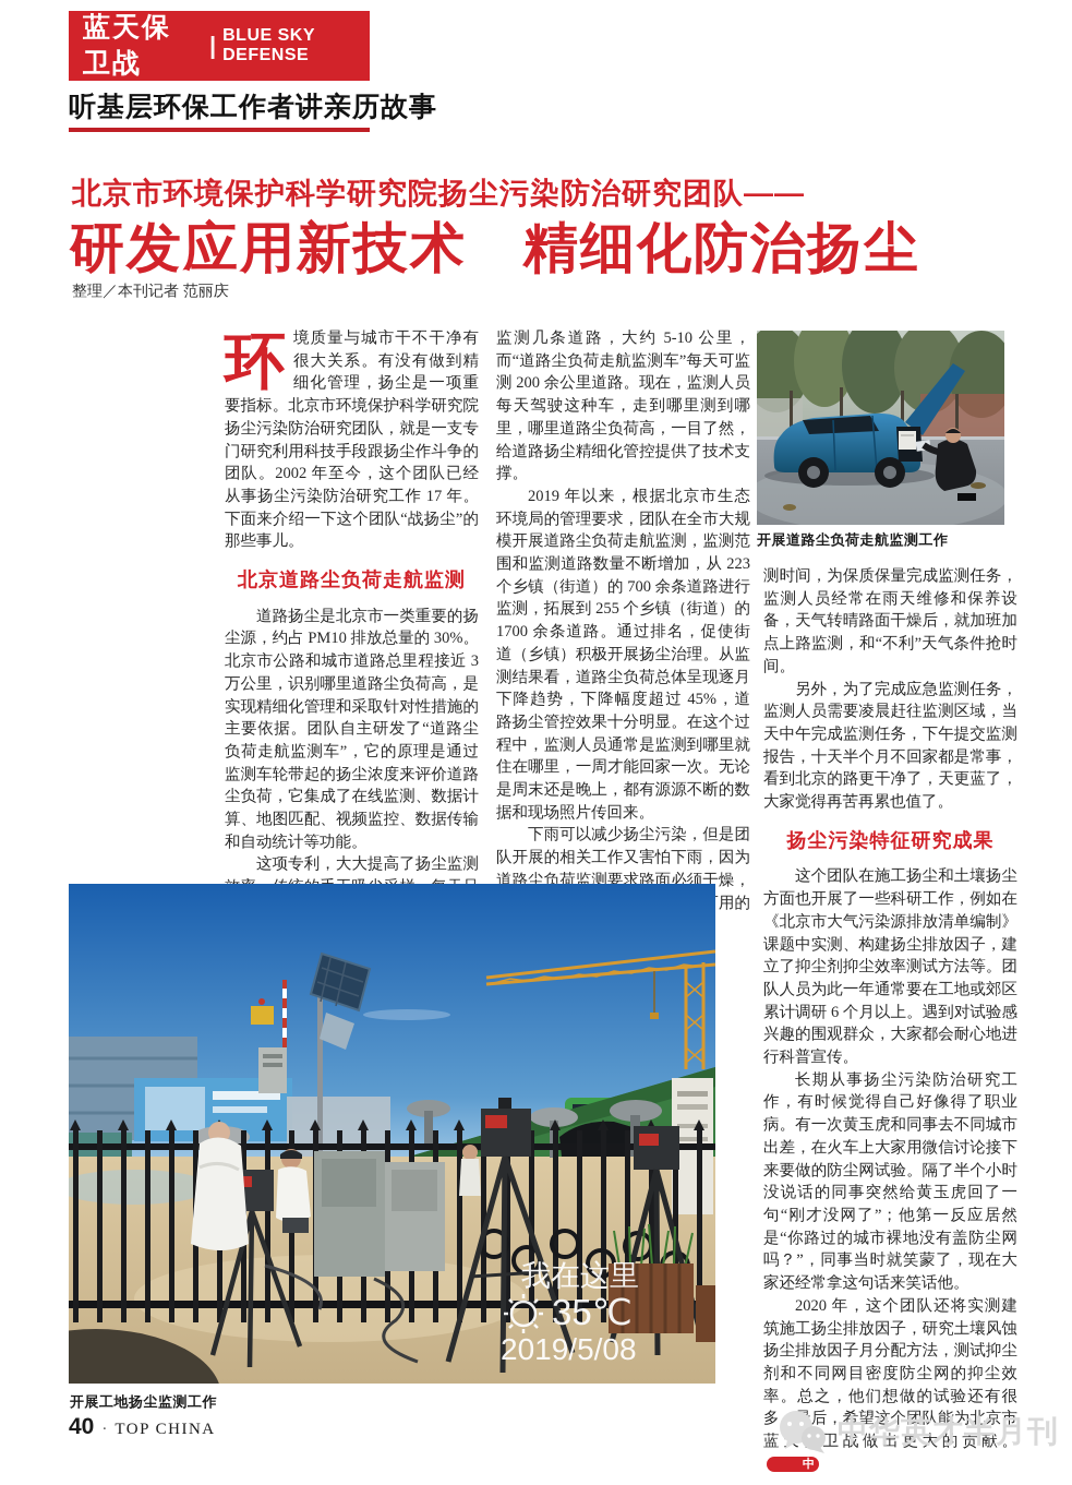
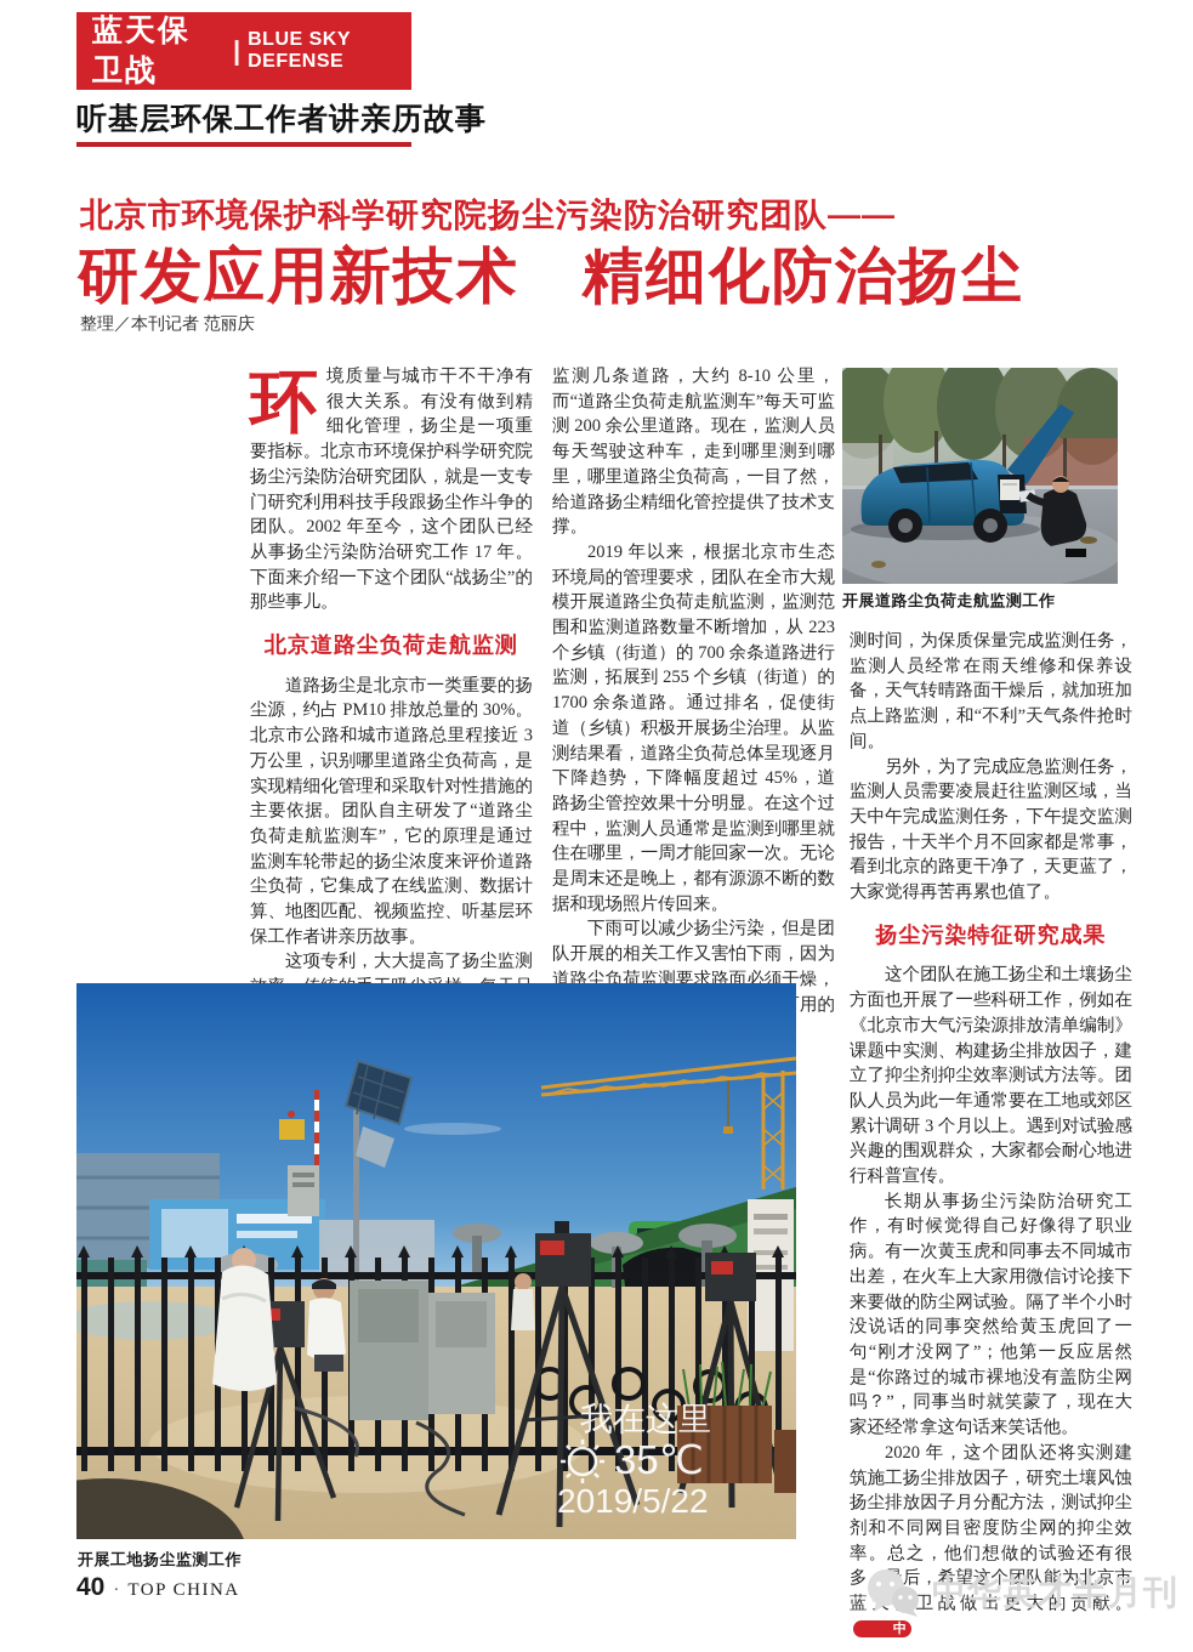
  蓝天保卫战
  |
  BLUE SKY DEFENSE
  听基层环保工作者讲亲历故事
  北京市环境保护科学研究院扬尘污染防治研究团队——
  研发应用新技术 精细化防治扬尘
  整理／本刊记者 范丽庆
  环
  境质量与城市干不干净有很大关系。有没有做到精细化管理，扬尘是一项重要指标。北京市环境保护科学研究院扬尘污染防治研究团队，就是一支专门研究利用科技手段跟扬尘作斗争的团队。2002 年至今，这个团队已经从事扬尘污染防治研究工作 17 年。下面来介绍一下这个团队“战扬尘”的那些事儿。
  北京道路尘负荷走航监测
- 道路扬尘是北京市一类重要的扬尘源，约占 PM10 排放总量的 30%。北京市公路和城市道路总里程接近 3 万公里，识别哪里道路尘负荷高，是实现精细化管理和采取针对性措施的主要依据。团队自主研发了“道路尘负荷走航监测车”，它的原理是通过监测车轮带起的扬尘浓度来评价道路尘负荷，它集成了在线监测、数据计算、地图匹配、视频监控、数据传输和自动统计等功能。
+ 道路扬尘是北京市一类重要的扬尘源，约占 PM10 排放总量的 30%。北京市公路和城市道路总里程接近 3 万公里，识别哪里道路尘负荷高，是实现精细化管理和采取针对性措施的主要依据。团队自主研发了“道路尘负荷走航监测车”，它的原理是通过监测车轮带起的扬尘浓度来评价道路尘负荷，它集成了在线监测、数据计算、地图匹配、视频监控、听基层环保工作者讲亲历故事。
- 监测几条道路，大约 5-10 公里，而“道路尘负荷走航监测车”每天可监测 200 余公里道路。现在，监测人员每天驾驶这种车，走到哪里测到哪里，哪里道路尘负荷高，一目了然，给道路扬尘精细化管控提供了技术支撑。
+ 监测几条道路，大约 8-10 公里，而“道路尘负荷走航监测车”每天可监测 200 余公里道路。现在，监测人员每天驾驶这种车，走到哪里测到哪里，哪里道路尘负荷高，一目了然，给道路扬尘精细化管控提供了技术支撑。
  2019 年以来，根据北京市生态环境局的管理要求，团队在全市大规模开展道路尘负荷走航监测，监测范围和监测道路数量不断增加，从 223 个乡镇（街道）的 700 余条道路进行监测，拓展到 255 个乡镇（街道）的 1700 余条道路。通过排名，促使街道（乡镇）积极开展扬尘治理。从监测结果看，道路尘负荷总体呈现逐月下降趋势，下降幅度超过 45%，道路扬尘管控效果十分明显。在这个过程中，监测人员通常是监测到哪里就住在哪里，一周才能回家一次。无论是周末还是晚上，都有源源不断的数据和现场照片传回来。
  下雨可以减少扬尘污染，但是团队开展的相关工作又害怕下雨，因为道路尘负荷监测要求路面必须干燥，用的
  测时间，为保质保量完成监测任务，监测人员经常在雨天维修和保养设备，天气转晴路面干燥后，就加班加点上路监测，和“不利”天气条件抢时间。
  另外，为了完成应急监测任务，监测人员需要凌晨赶往监测区域，当天中午完成监测任务，下午提交监测报告，十天半个月不回家都是常事，看到北京的路更干净了，天更蓝了，大家觉得再苦再累也值了。
  扬尘污染特征研究成果
- 这个团队在施工扬尘和土壤扬尘方面也开展了一些科研工作，例如在《北京市大气污染源排放清单编制》课题中实测、构建扬尘排放因子，建立了抑尘剂抑尘效率测试方法等。团队人员为此一年通常要在工地或郊区累计调研 6 个月以上。遇到对试验感兴趣的围观群众，大家都会耐心地进行科普宣传。
+ 这个团队在施工扬尘和土壤扬尘方面也开展了一些科研工作，例如在《北京市大气污染源排放清单编制》课题中实测、构建扬尘排放因子，建立了抑尘剂抑尘效率测试方法等。团队人员为此一年通常要在工地或郊区累计调研 3 个月以上。遇到对试验感兴趣的围观群众，大家都会耐心地进行科普宣传。
  长期从事扬尘污染防治研究工作，有时候觉得自己好像得了职业病。有一次黄玉虎和同事去不同城市出差，在火车上大家用微信讨论接下来要做的防尘网试验。隔了半个小时没说话的同事突然给黄玉虎回了一句“刚才没网了”；他第一反应居然是“你路过的城市裸地没有盖防尘网吗？”，同事当时就笑蒙了，现在大家还经常拿这句话来笑话他。
  2020 年，这个团队还将实测建筑施工扬尘排放因子，研究土壤风蚀扬尘排放因子月分配方法，测试抑尘剂和不同网目密度防尘网的抑尘效率。总之，他们想做的试验还有很多后，希望这个团队能为北京市蓝卫战做出更大的贡献。中
  开展道路尘负荷走航监测工作
  我在这里
  35℃
- 2019/5/08
+ 2019/5/22
  开展工地扬尘监测工作
  40
  ·
  TOP CHINA
  中华英才半月刊
